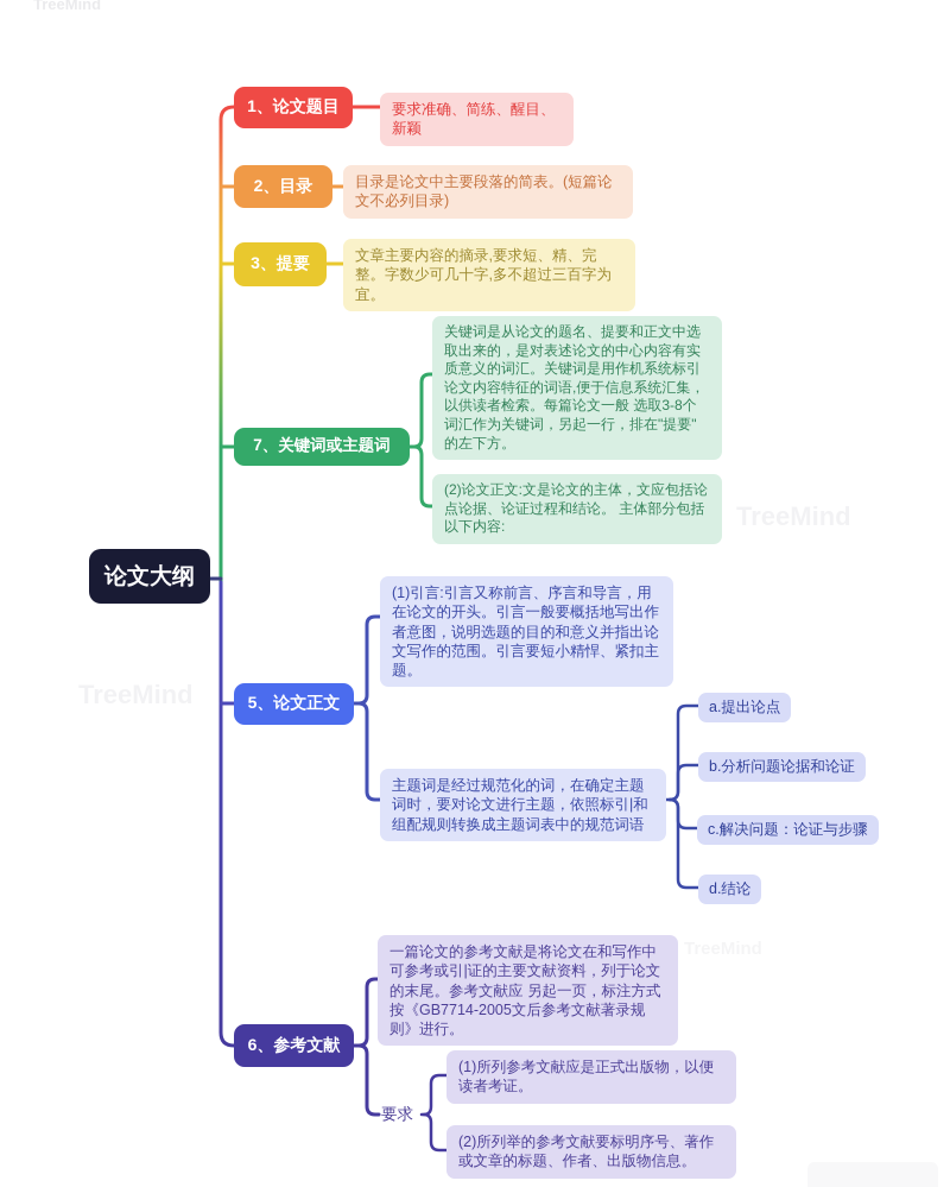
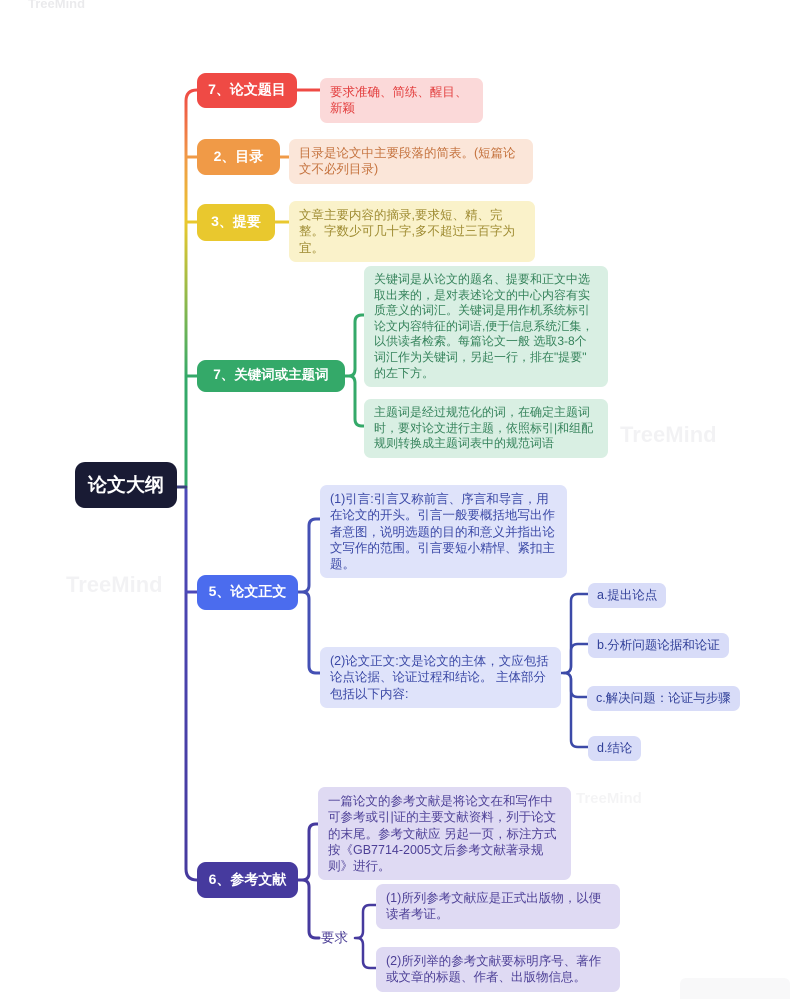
  论文大纲
- 1、论文题目
+ 7、论文题目
  2、目录
  3、提要
  7、关键词或主题词
  5、论文正文
  6、参考文献
  要求准确、简练、醒目、新颖
  目录是论文中主要段落的简表。(短篇论文不必列目录)
  文章主要内容的摘录,要求短、精、完整。字数少可几十字,多不超过三百字为宜。
  关键词是从论文的题名、提要和正文中选取出来的，是对表述论文的中心内容有实质意义的词汇。关键词是用作机系统标引论文内容特征的词语,便于信息系统汇集，以供读者检索。每篇论文一般 选取3-8个词汇作为关键词，另起一行，排在"提要" 的左下方。
- (2)论文正文:文是论文的主体，文应包括论点论据、论证过程和结论。 主体部分包括以下内容:
+ 主题词是经过规范化的词，在确定主题词时，要对论文进行主题，依照标引|和组配规则转换成主题词表中的规范词语
  (1)引言:引言又称前言、序言和导言，用在论文的开头。引言一般要概括地写出作者意图，说明选题的目的和意义并指出论文写作的范围。引言要短小精悍、紧扣主题。
- 主题词是经过规范化的词，在确定主题词时，要对论文进行主题，依照标引|和组配规则转换成主题词表中的规范词语
+ (2)论文正文:文是论文的主体，文应包括论点论据、论证过程和结论。 主体部分包括以下内容:
  一篇论文的参考文献是将论文在和写作中可参考或引|证的主要文献资料，列于论文的末尾。参考文献应 另起一页，标注方式按《GB7714-2005文后参考文献著录规则》进行。
  a.提出论点
  b.分析问题论据和论证
  c.解决问题：论证与步骤
  d.结论
  要求
  (1)所列参考文献应是正式出版物，以便读者考证。
  (2)所列举的参考文献要标明序号、著作或文章的标题、作者、出版物信息。
